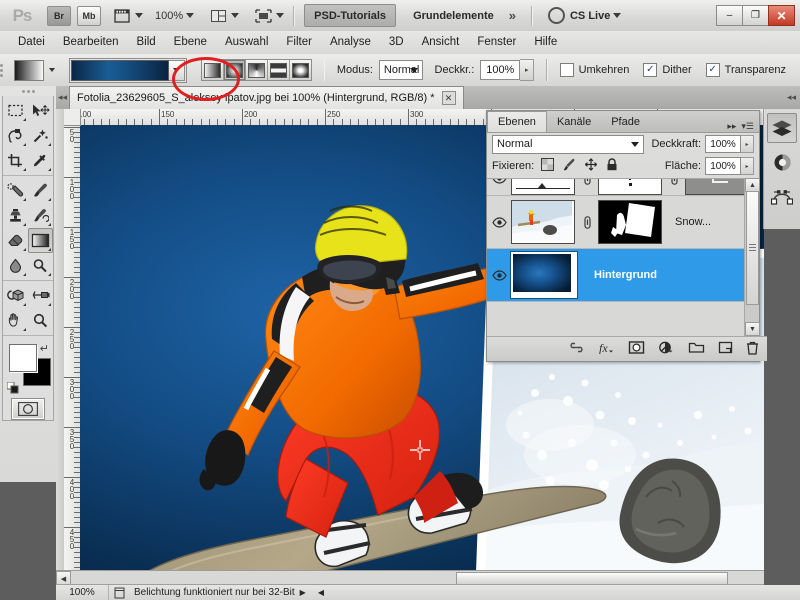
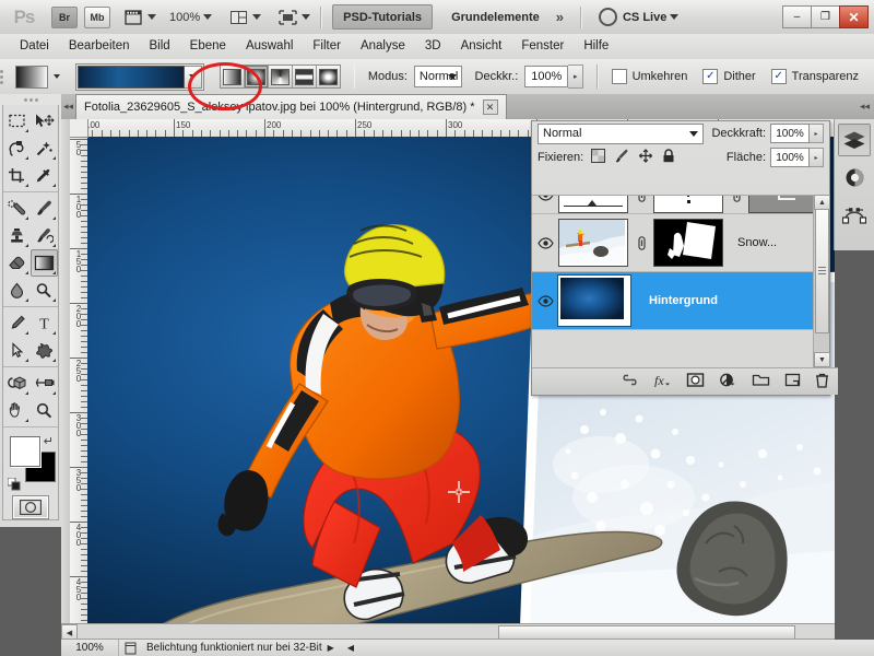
  Ps
  Br
  Mb
  100%
  PSD-Tutorials
  Grundelemente
  »
  CS Live
  –
  ❐
  ✕
  Datei
  Bearbeiten
  Bild
  Ebene
  Auswahl
  Filter
  Analyse
  3D
  Ansicht
  Fenster
  Hilfe
  Modus:
  Normal
  Deckkr.:
  100%
  Umkehren
  ✓
  Dither
  ✓
  Transparenz
+ T
  ↵
  ◂◂
  Fotolia_23629605_S_aleksey ipatov.jpg bei 100% (Hintergrund, RGB/8) *
  ✕
  ◂◂
  150
  200
  250
  300
  50
  100
  150
  200
  250
  300
  350
  400
  450
  100%
  Belichtung funktioniert nur bei 32-Bit
  ▶
  ◀
- Ebenen
- Kanäle
- Pfade
- ▸▸
- ▾☰
  Normal
  Deckkraft:
  100%
  Fixieren:
  Fläche:
  100%
  Snow...
  Hintergrund
  fx
